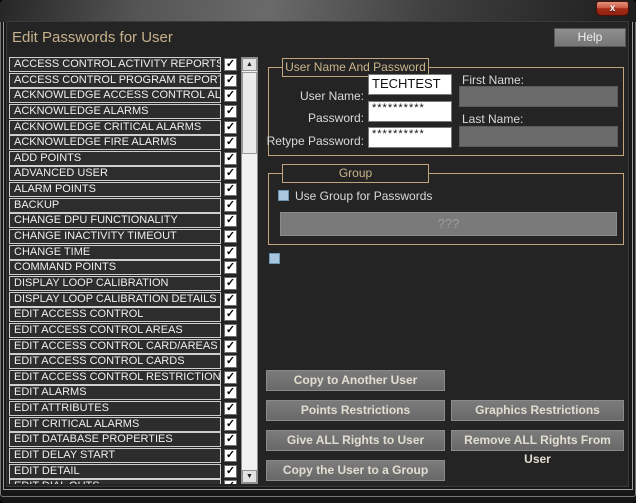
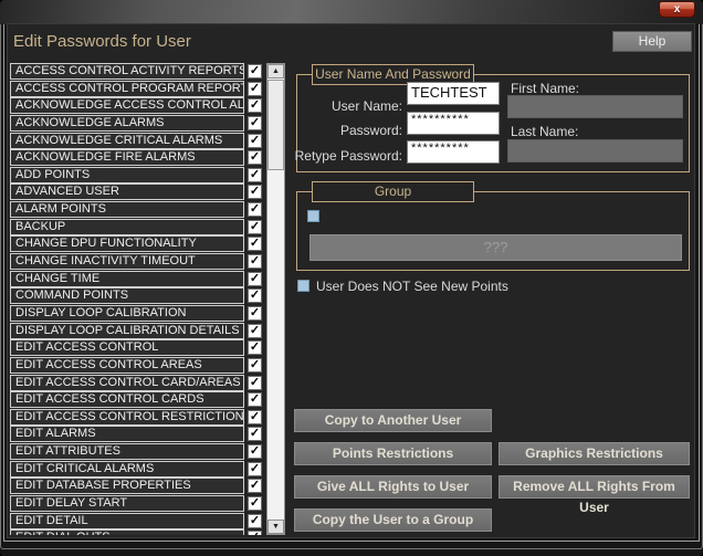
  x
  Edit Passwords for User
  Help
  ACCESS CONTROL ACTIVITY REPORTS
  ✓
  ACCESS CONTROL PROGRAM REPORT
  ✓
  ACKNOWLEDGE ACCESS CONTROL AL
  ✓
  ACKNOWLEDGE ALARMS
  ✓
  ACKNOWLEDGE CRITICAL ALARMS
  ✓
  ACKNOWLEDGE FIRE ALARMS
  ✓
  ADD POINTS
  ✓
  ADVANCED USER
  ✓
  ALARM POINTS
  ✓
  BACKUP
  ✓
  CHANGE DPU FUNCTIONALITY
  ✓
  CHANGE INACTIVITY TIMEOUT
  ✓
  CHANGE TIME
  ✓
  COMMAND POINTS
  ✓
  DISPLAY LOOP CALIBRATION
  ✓
  DISPLAY LOOP CALIBRATION DETAILS
  ✓
  EDIT ACCESS CONTROL
  ✓
  EDIT ACCESS CONTROL AREAS
  ✓
  EDIT ACCESS CONTROL CARD/AREAS
  ✓
  EDIT ACCESS CONTROL CARDS
  ✓
  EDIT ACCESS CONTROL RESTRICTION
  ✓
  EDIT ALARMS
  ✓
  EDIT ATTRIBUTES
  ✓
  EDIT CRITICAL ALARMS
  ✓
  EDIT DATABASE PROPERTIES
  ✓
  EDIT DELAY START
  ✓
  EDIT DETAIL
  ✓
  User Name And Password
  User Name:
  TECHTEST
  Password:
  **********
  Retype Password:
  **********
  First Name:
  Last Name:
  Group
- Use Group for Passwords
  ???
+ User Does NOT See New Points
  Copy to Another User
  Points Restrictions
  Graphics Restrictions
  Give ALL Rights to User
  Remove ALL Rights From User
  Copy the User to a Group
